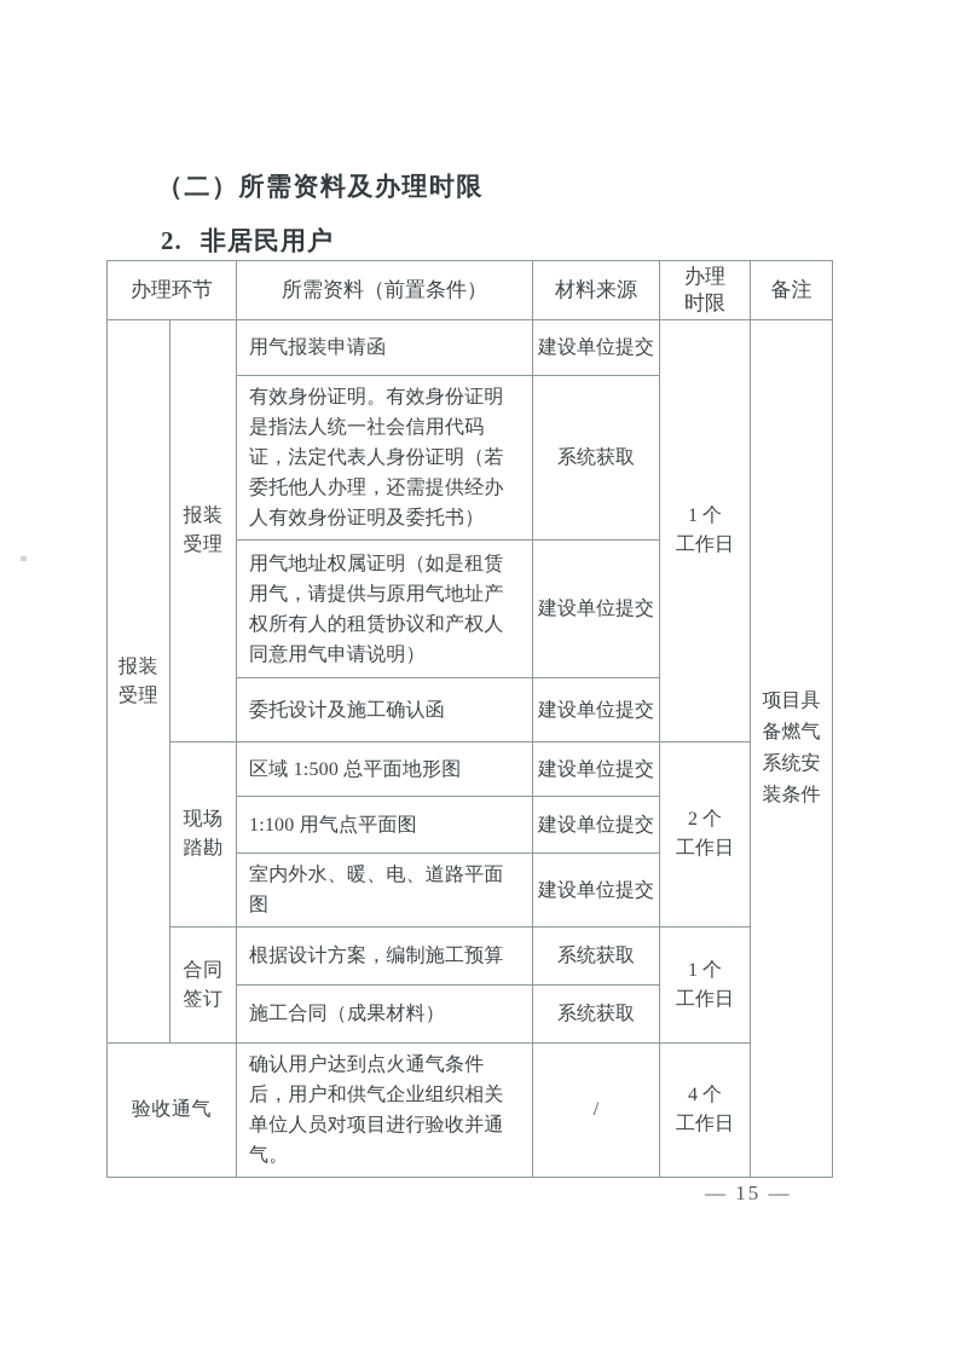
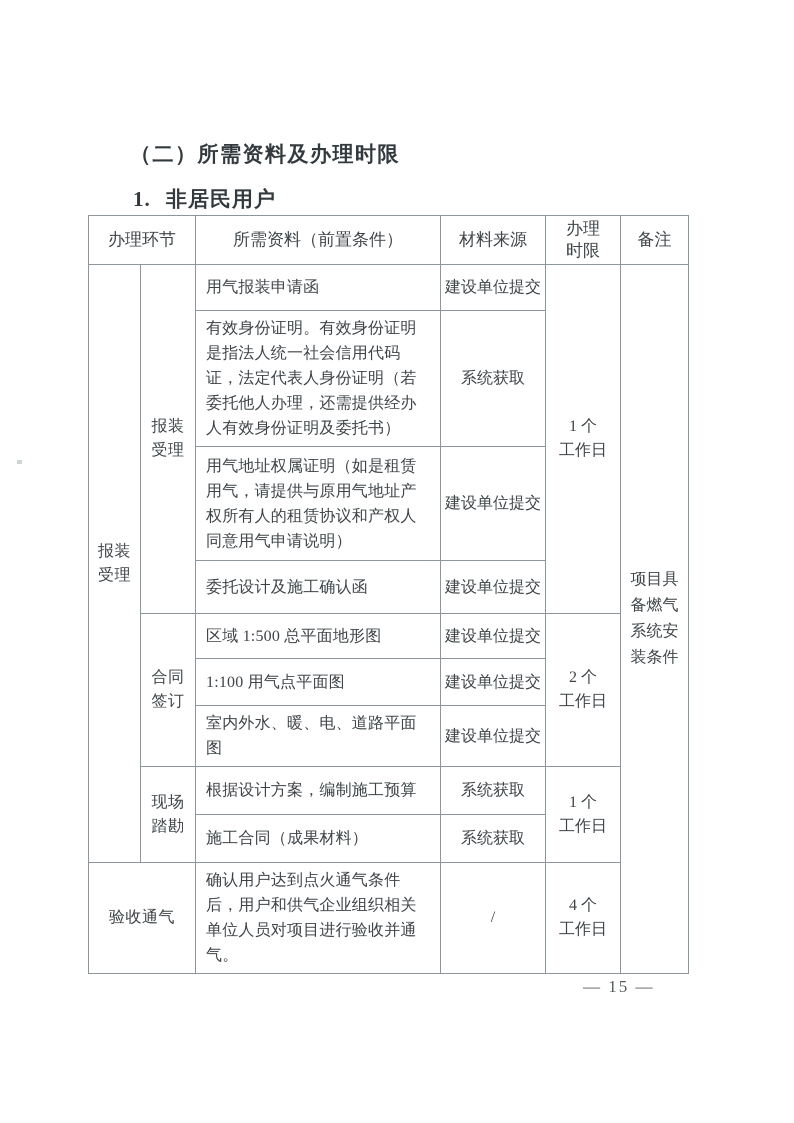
  （二）所需资料及办理时限
- 2. 非居民用户
+ 1. 非居民用户
  办理环节	所需资料（前置条件）	材料来源	办理时限	备注
  报装受理	报装受理	用气报装申请函	建设单位提交	1 个 工作日	项目具备燃气系统安装条件
  有效身份证明。有效身份证明是指法人统一社会信用代码证，法定代表人身份证明（若委托他人办理，还需提供经办人有效身份证明及委托书）	系统获取
  用气地址权属证明（如是租赁用气，请提供与原用气地址产权所有人的租赁协议和产权人同意用气申请说明）	建设单位提交
  委托设计及施工确认函	建设单位提交
- 现场踏勘	区域 1:500 总平面地形图	建设单位提交	2 个 工作日
+ 合同签订	区域 1:500 总平面地形图	建设单位提交	2 个 工作日
  1:100 用气点平面图	建设单位提交
  室内外水、暖、电、道路平面图	建设单位提交
- 合同签订	根据设计方案，编制施工预算	系统获取	1 个 工作日
+ 现场踏勘	根据设计方案，编制施工预算	系统获取	1 个 工作日
  施工合同（成果材料）	系统获取
  验收通气	确认用户达到点火通气条件后，用户和供气企业组织相关单位人员对项目进行验收并通气。	/	4 个 工作日
  — 15 —
